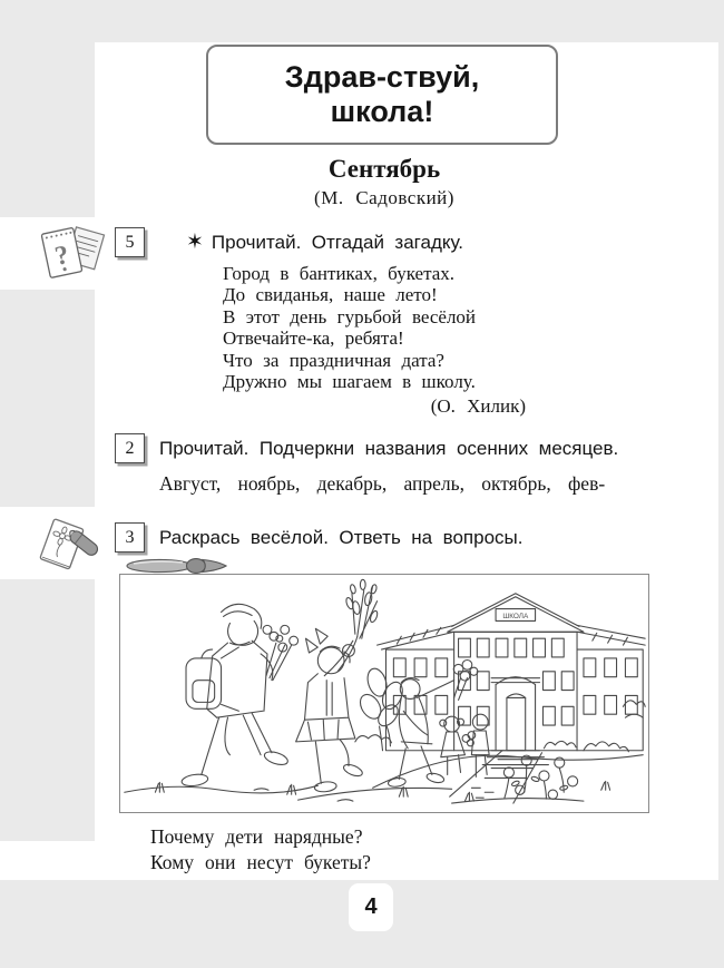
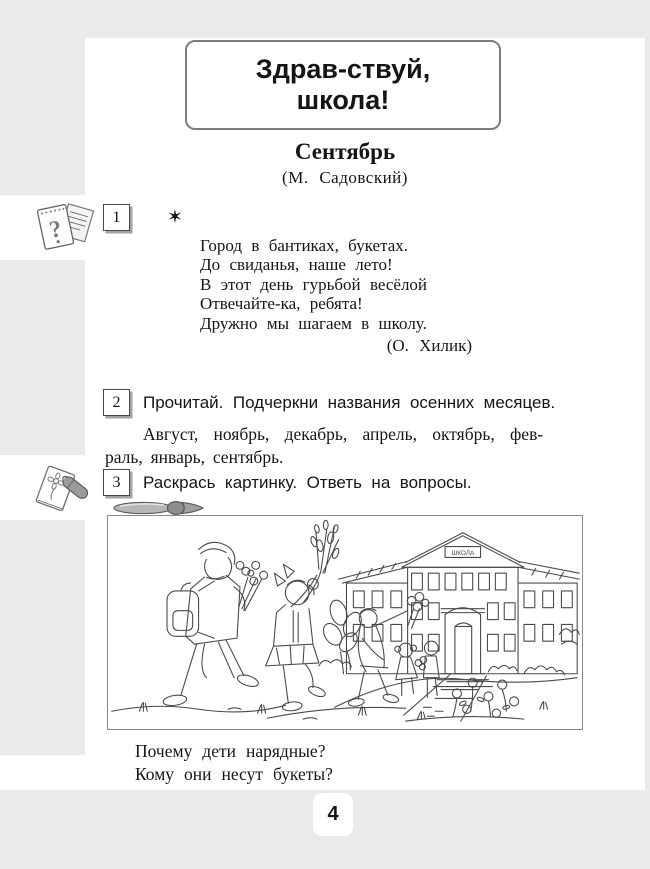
  Здрав-ствуй,
  школа!
  Сентябрь
  (М. Садовский)
- 5
+ 1
  ✶
- Прочитай. Отгадай загадку.
  Город в бантиках, букетах.
  До свиданья, наше лето!
  В этот день гурьбой весёлой
  Отвечайте-ка, ребята!
- Что за праздничная дата?
  Дружно мы шагаем в школу.
  (О. Хилик)
  2
  Прочитай. Подчеркни названия осенних месяцев.
  Август, ноябрь, декабрь, апрель, октябрь, фев-
+ раль, январь, сентябрь.
  3
- Раскрась весёлой. Ответь на вопросы.
+ Раскрась картинку. Ответь на вопросы.
  Почему дети нарядные?
  Кому они несут букеты?
  4
